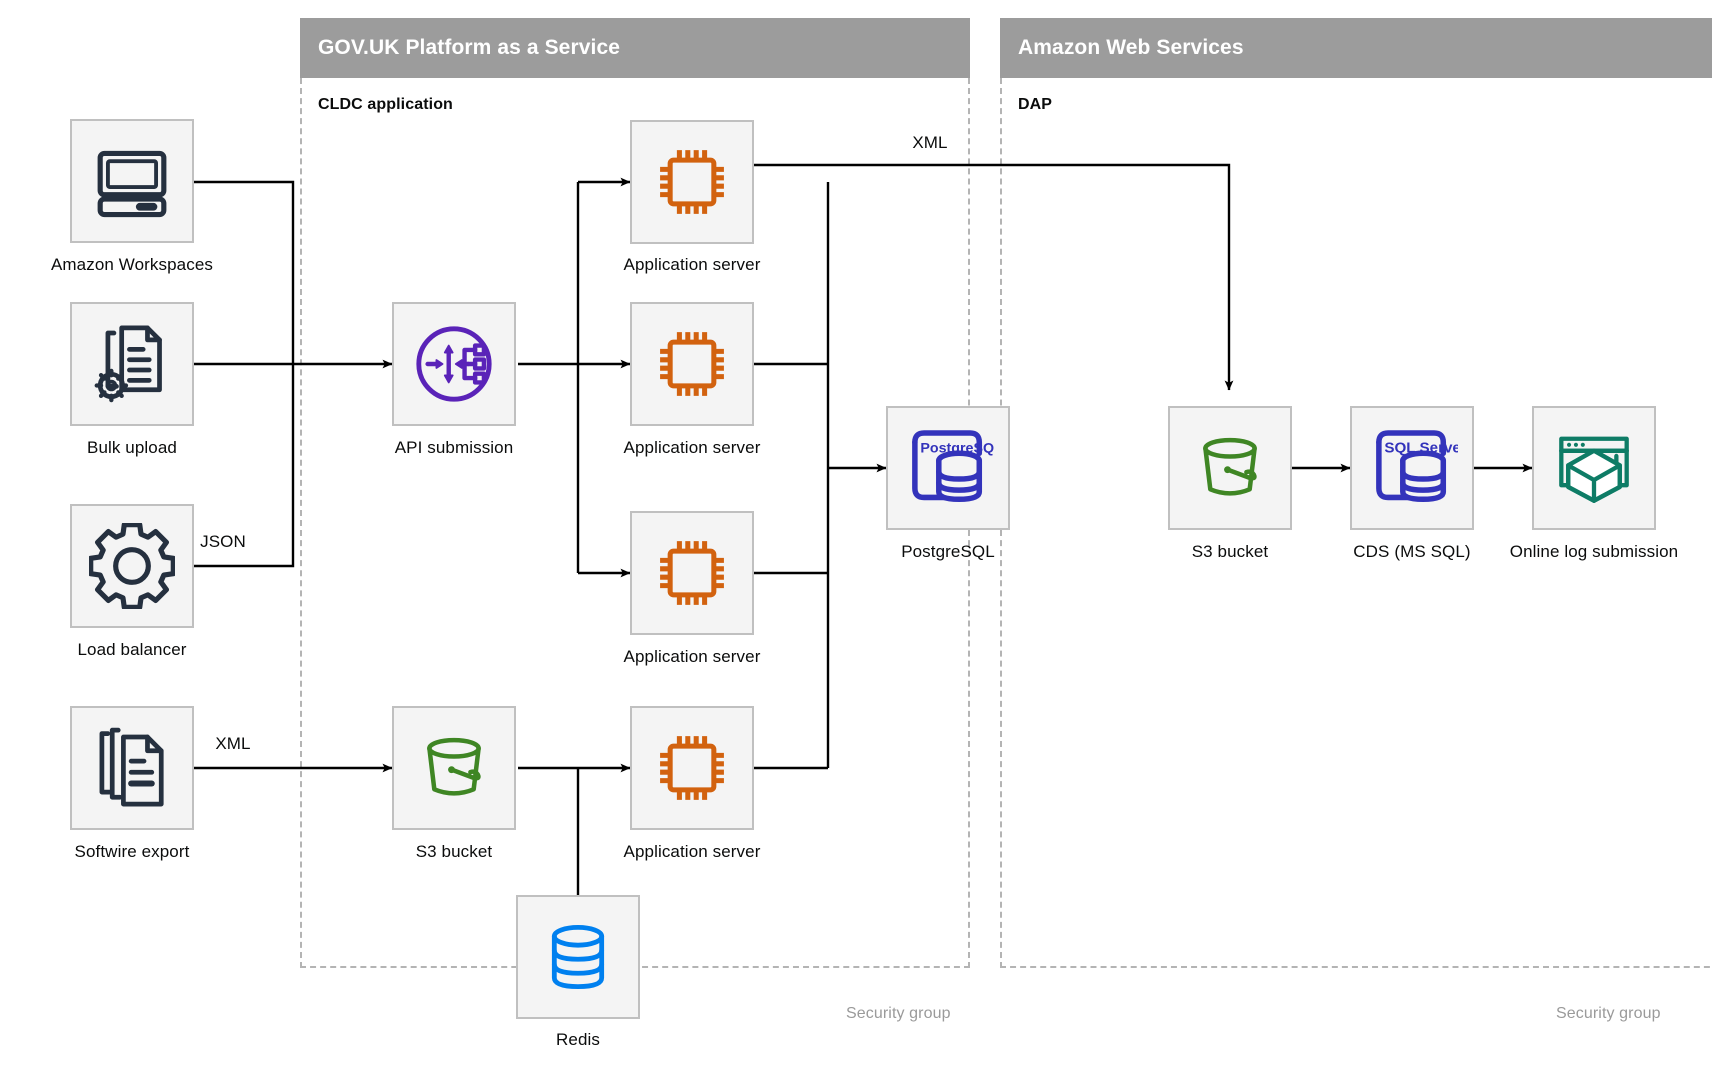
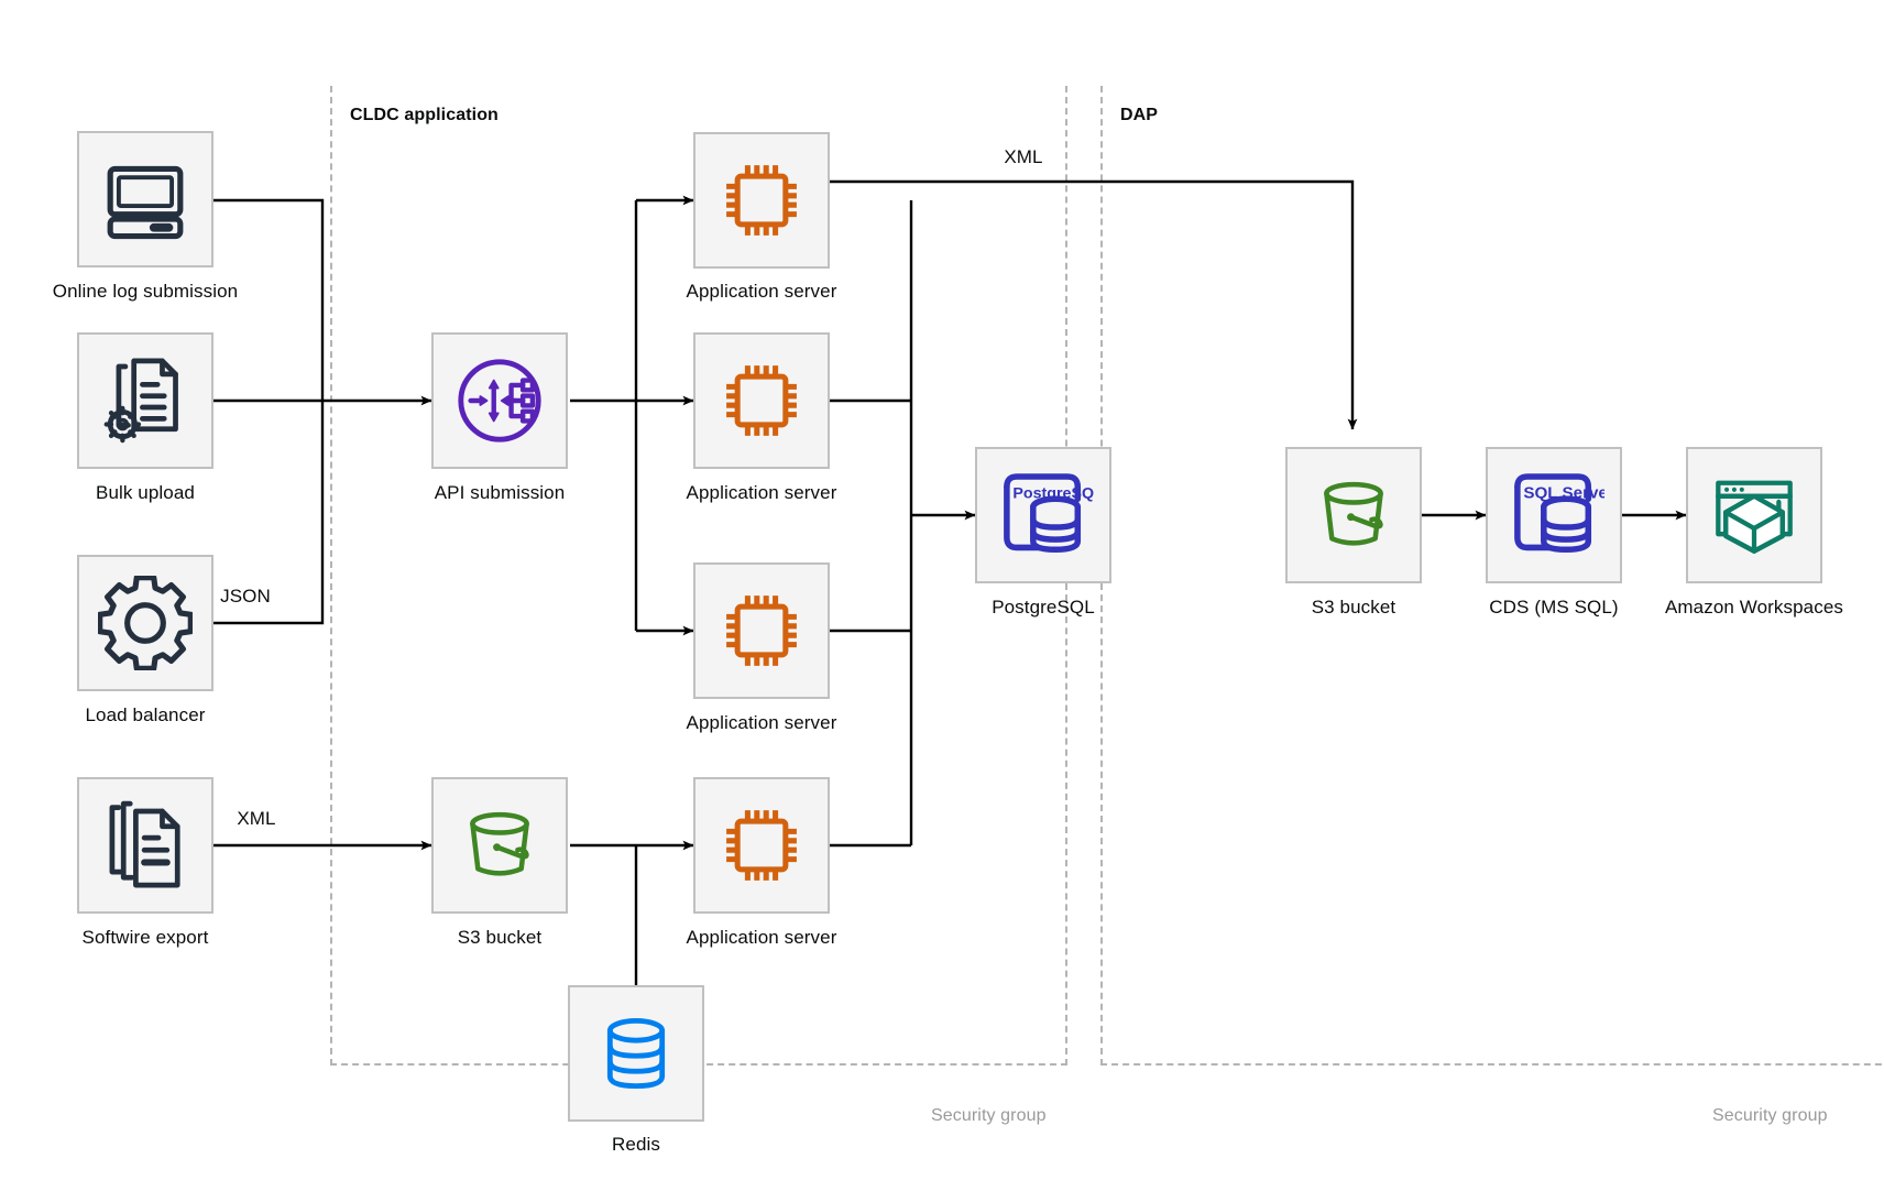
- GOV.UK Platform as a Service
  CLDC application
  Security group
- Amazon Web Services
  DAP
  Security group
- Amazon Workspaces
+ Online log submission
  Bulk upload
  Load balancer
  Softwire export
  API submission
  S3 bucket
  Application server
  Application server
  Application server
  Application server
  Redis
  PostgreSQ
  PostgreSQL
  S3 bucket
  SQL Serve
  CDS (MS SQL)
- Online log submission
+ Amazon Workspaces
  JSON
  XML
  XML
